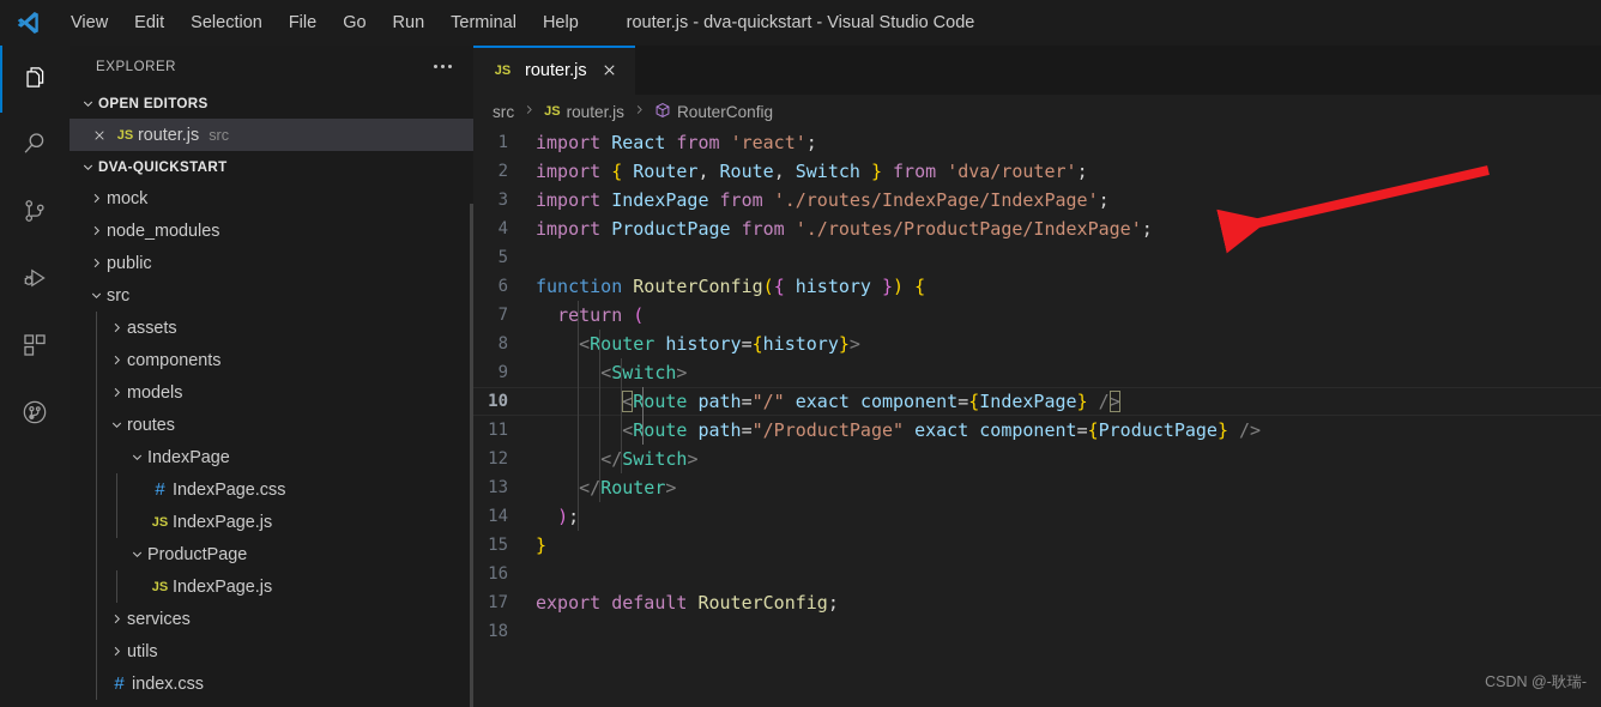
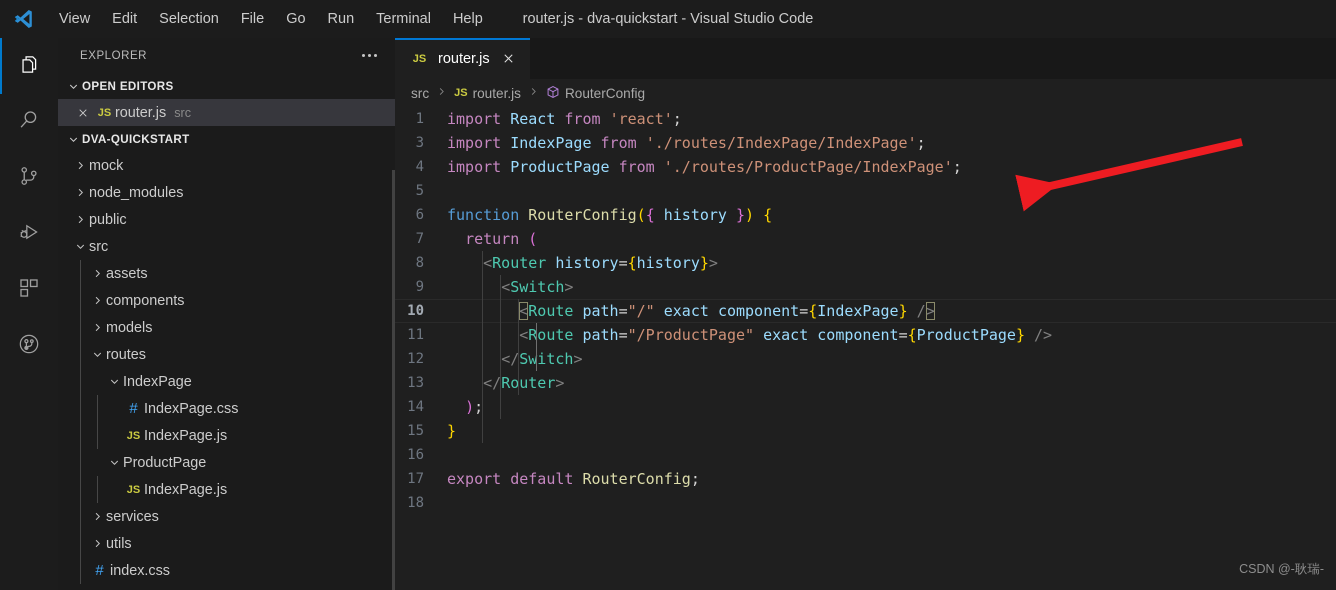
  View
  Edit
  Selection
  File
  Go
  Run
  Terminal
  Help
  router.js - dva-quickstart - Visual Studio Code
  EXPLORER
  OPEN EDITORS
  JS
  router.js
  src
  DVA-QUICKSTART
  mock
  node_modules
  public
  src
  assets
  components
  models
  routes
  IndexPage
  #
  IndexPage.css
  JS
  IndexPage.js
  ProductPage
  JS
  IndexPage.js
  services
  utils
  #
  index.css
  JS
  router.js
  src
  JS
  router.js
  RouterConfig
  1
  import React from 'react';
- 2
- import { Router, Route, Switch } from 'dva/router';
  3
  import IndexPage from './routes/IndexPage/IndexPage';
  4
  import ProductPage from './routes/ProductPage/IndexPage';
  5
  6
  function RouterConfig({ history }) {
  7
  return (
  8
  <Router history={history}>
  9
  <Switch>
  10
  <Route path="/" exact component={IndexPage} />
  11
  <Route path="/ProductPage" exact component={ProductPage} />
  12
  </Switch>
  13
  </Router>
  14
  );
  15
  }
  16
  17
  export default RouterConfig;
  18
  CSDN @-耿瑞-
